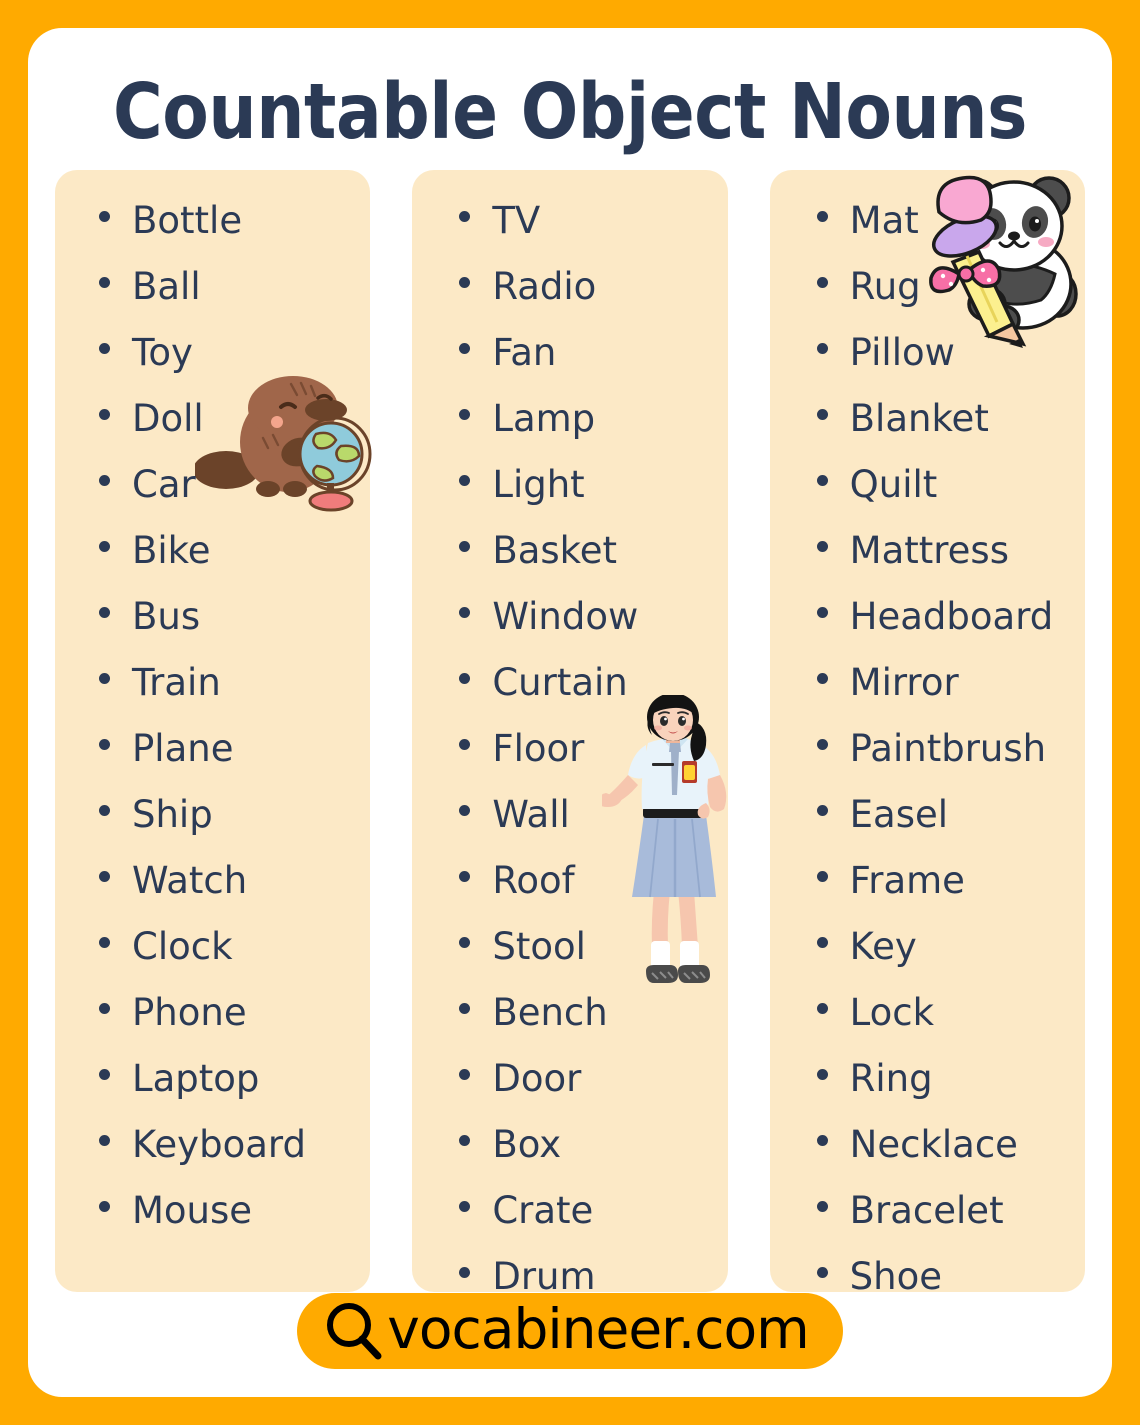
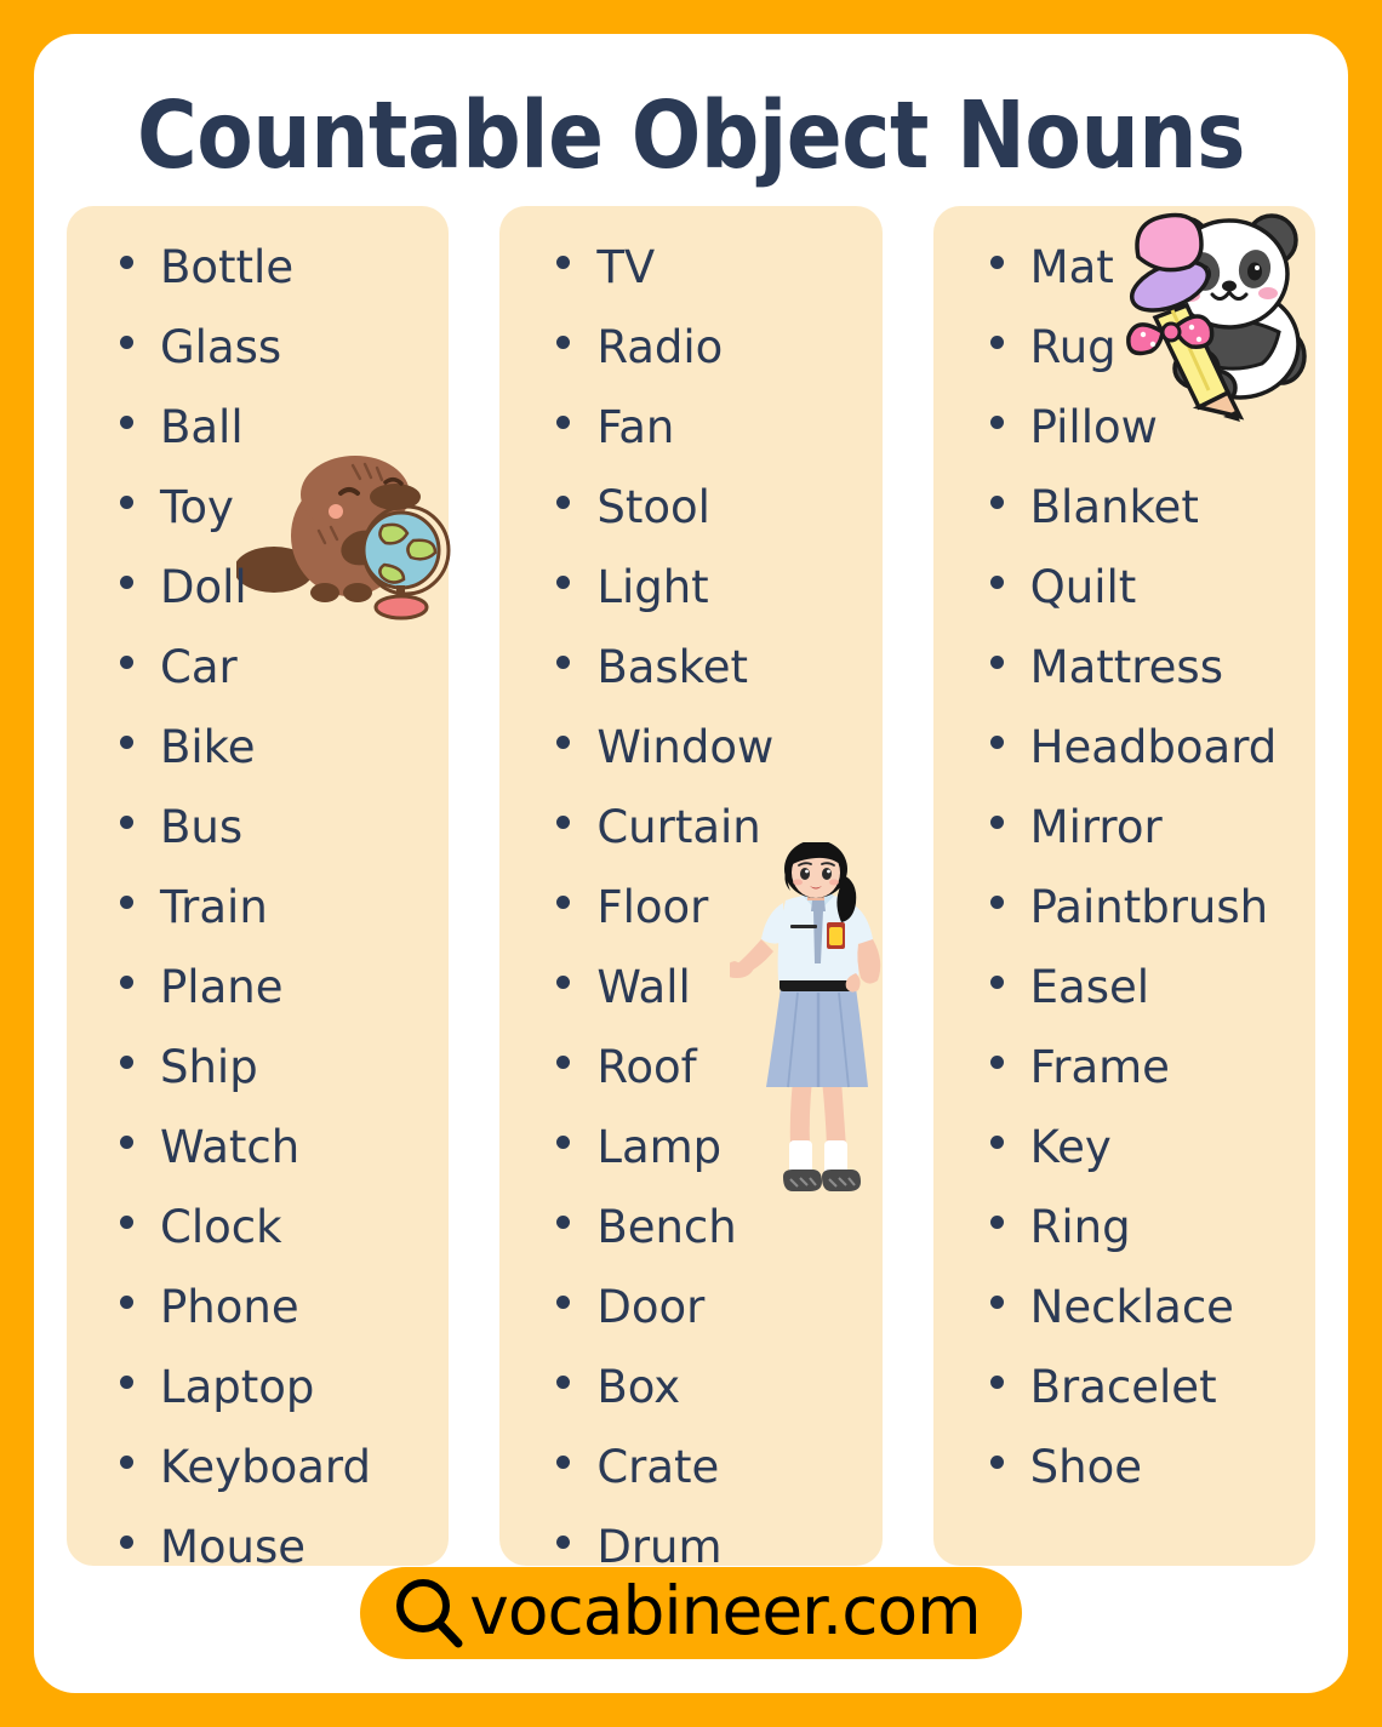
  Countable Object Nouns
  Bottle
+ Glass
  Ball
  Toy
  Doll
  Car
  Bike
  Bus
  Train
  Plane
  Ship
  Watch
  Clock
  Phone
  Laptop
  Keyboard
  Mouse
  TV
  Radio
  Fan
- Lamp
+ Stool
  Light
  Basket
  Window
  Curtain
  Floor
  Wall
  Roof
- Stool
+ Lamp
  Bench
  Door
  Box
  Crate
  Drum
  Mat
  Rug
  Pillow
  Blanket
  Quilt
  Mattress
  Headboard
  Mirror
  Paintbrush
  Easel
  Frame
  Key
- Lock
  Ring
  Necklace
  Bracelet
  Shoe
  vocabineer.com
